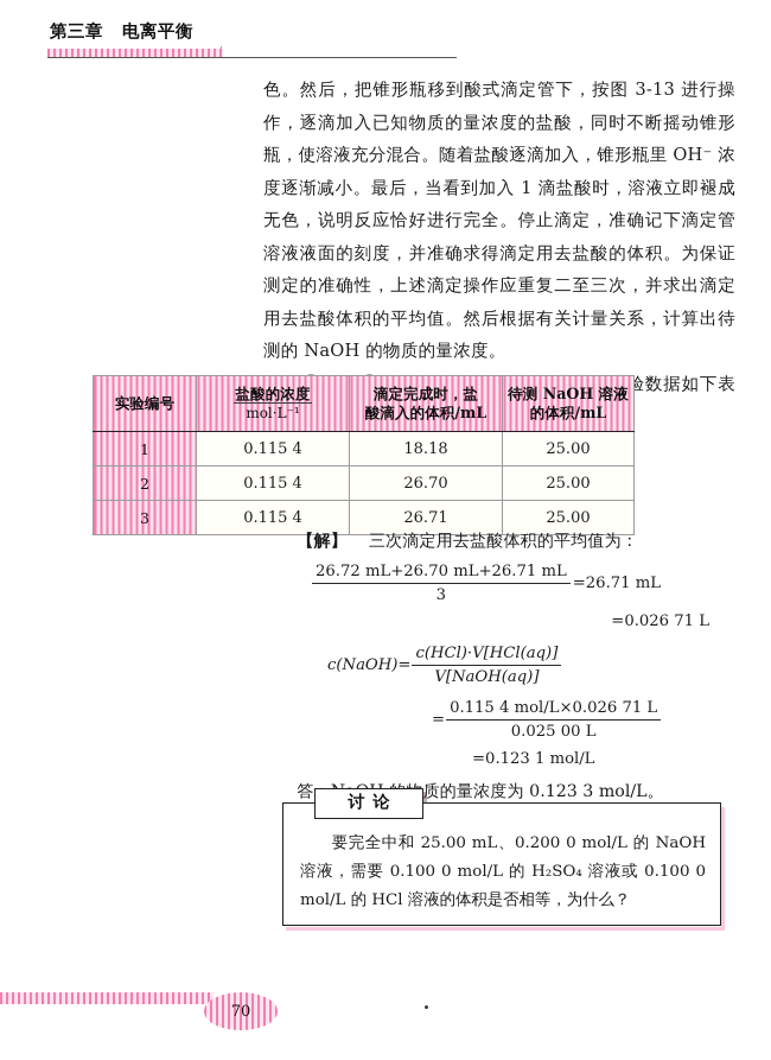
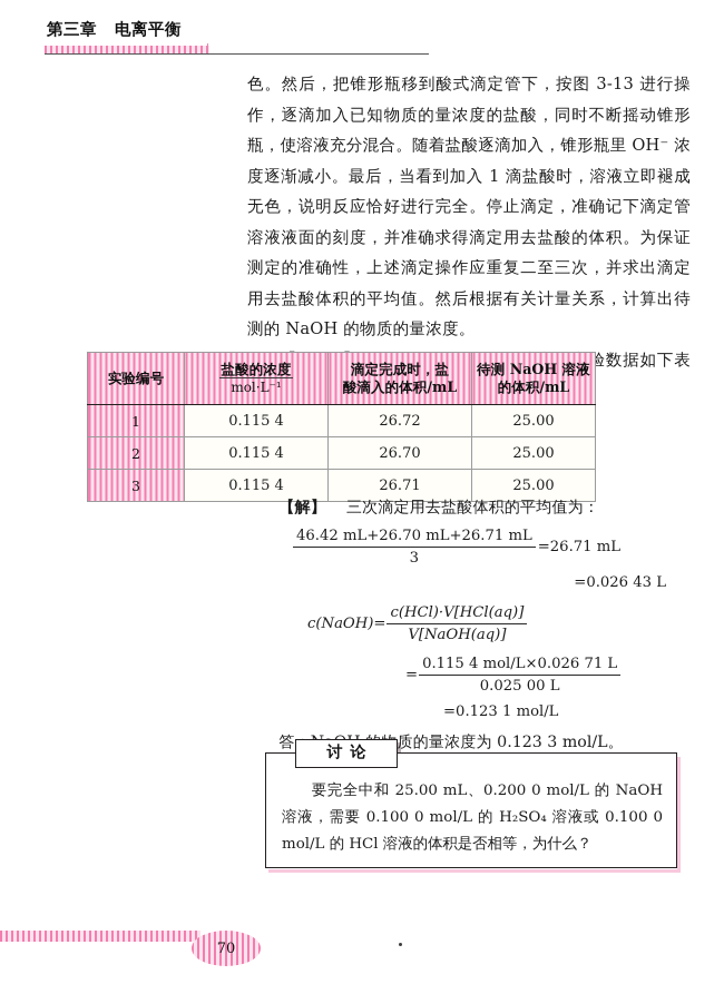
  第三章 电离平衡
  色。然后，把锥形瓶移到酸式滴定管下，按图 3-13 进行操作，逐滴加入已知物质的量浓度的盐酸，同时不断摇动锥形瓶，使溶液充分混合。随着盐酸逐滴加入，锥形瓶里 OH⁻ 浓度逐渐减小。最后，当看到加入 1 滴盐酸时，溶液立即褪成无色，说明反应恰好进行完全。停止滴定，准确记下滴定管溶液液面的刻度，并准确求得滴定用去盐酸的体积。为保证测定的准确性，上述滴定操作应重复二至三次，并求出滴定用去盐酸体积的平均值。然后根据有关计量关系，计算出待测的 NaOH 的物质的量浓度。
  实验编号	盐酸的浓度 mol·L⁻¹	滴定完成时，盐 酸滴入的体积/mL	待测 NaOH 溶液 的体积/mL
- 1	0.115 4	18.18	25.00
+ 1	0.115 4	26.72	25.00
  2	0.115 4	26.70	25.00
  3	0.115 4	26.71	25.00
  【解】 三次滴定用去盐酸体积的平均值为：
- 26.72 mL+26.70 mL+26.71 mL
+ 46.42 mL+26.70 mL+26.71 mL
  3
  =26.71 mL
- =0.026 71 L
+ =0.026 43 L
  c(NaOH)=
  c(HCl)·V[HCl(aq)]
  V[NaOH(aq)]
  =
  0.115 4 mol/L×0.026 71 L
  0.025 00 L
  =0.123 1 mol/L
  答质的量浓度为 0.123 3 mol/L。
  讨论
  要完全中和 25.00 mL、0.200 0 mol/L 的 NaOH 溶液，需要 0.100 0 mol/L 的 H₂SO₄ 溶液或 0.100 0 mol/L 的 HCl 溶液的体积是否相等，为什么？
  70
